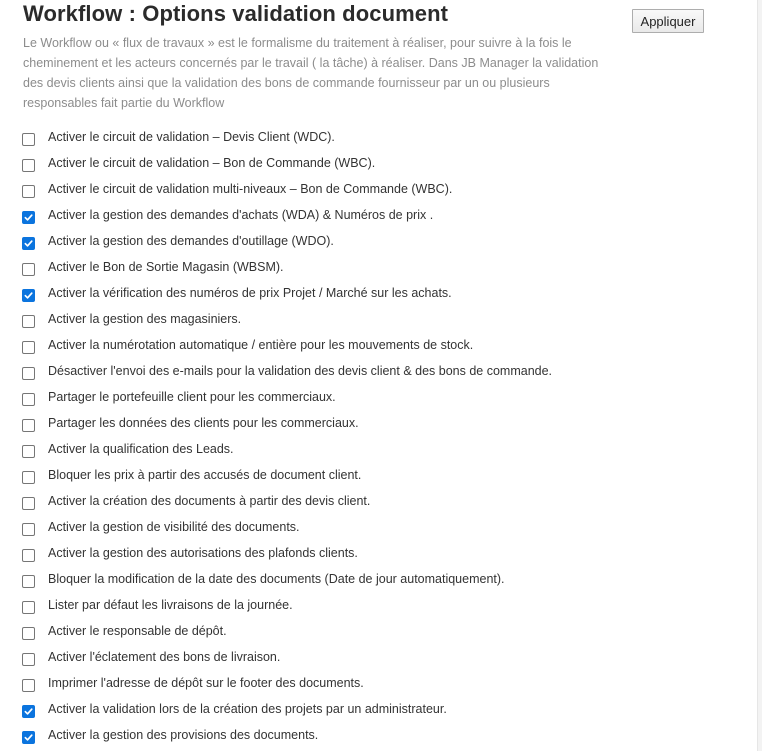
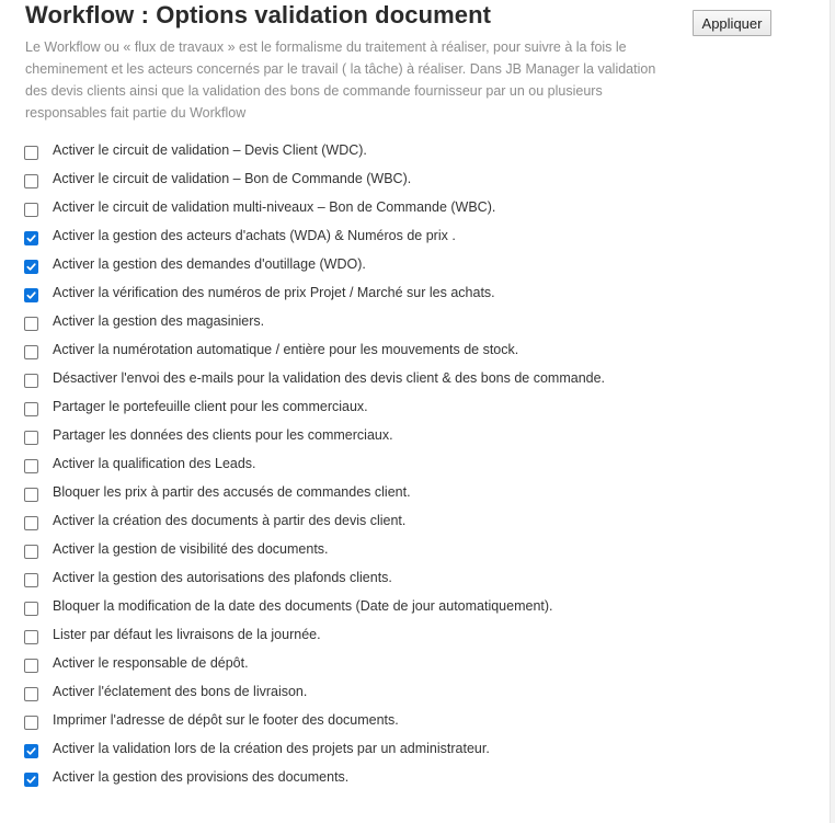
  Workflow : Options validation document
  Appliquer
  Le Workflow ou « flux de travaux » est le formalisme du traitement à réaliser, pour suivre à la fois le cheminement et les acteurs concernés par le travail ( la tâche) à réaliser. Dans JB Manager la validation des devis clients ainsi que la validation des bons de commande fournisseur par un ou plusieurs responsables fait partie du Workflow
  Activer le circuit de validation – Devis Client (WDC).
  Activer le circuit de validation – Bon de Commande (WBC).
  Activer le circuit de validation multi-niveaux – Bon de Commande (WBC).
- Activer la gestion des demandes d'achats (WDA) & Numéros de prix .
+ Activer la gestion des acteurs d'achats (WDA) & Numéros de prix .
  Activer la gestion des demandes d'outillage (WDO).
- Activer le Bon de Sortie Magasin (WBSM).
  Activer la vérification des numéros de prix Projet / Marché sur les achats.
  Activer la gestion des magasiniers.
  Activer la numérotation automatique / entière pour les mouvements de stock.
  Désactiver l'envoi des e-mails pour la validation des devis client & des bons de commande.
  Partager le portefeuille client pour les commerciaux.
  Partager les données des clients pour les commerciaux.
  Activer la qualification des Leads.
- Bloquer les prix à partir des accusés de document client.
+ Bloquer les prix à partir des accusés de commandes client.
  Activer la création des documents à partir des devis client.
  Activer la gestion de visibilité des documents.
  Activer la gestion des autorisations des plafonds clients.
  Bloquer la modification de la date des documents (Date de jour automatiquement).
  Lister par défaut les livraisons de la journée.
  Activer le responsable de dépôt.
  Activer l'éclatement des bons de livraison.
  Imprimer l'adresse de dépôt sur le footer des documents.
  Activer la validation lors de la création des projets par un administrateur.
  Activer la gestion des provisions des documents.
